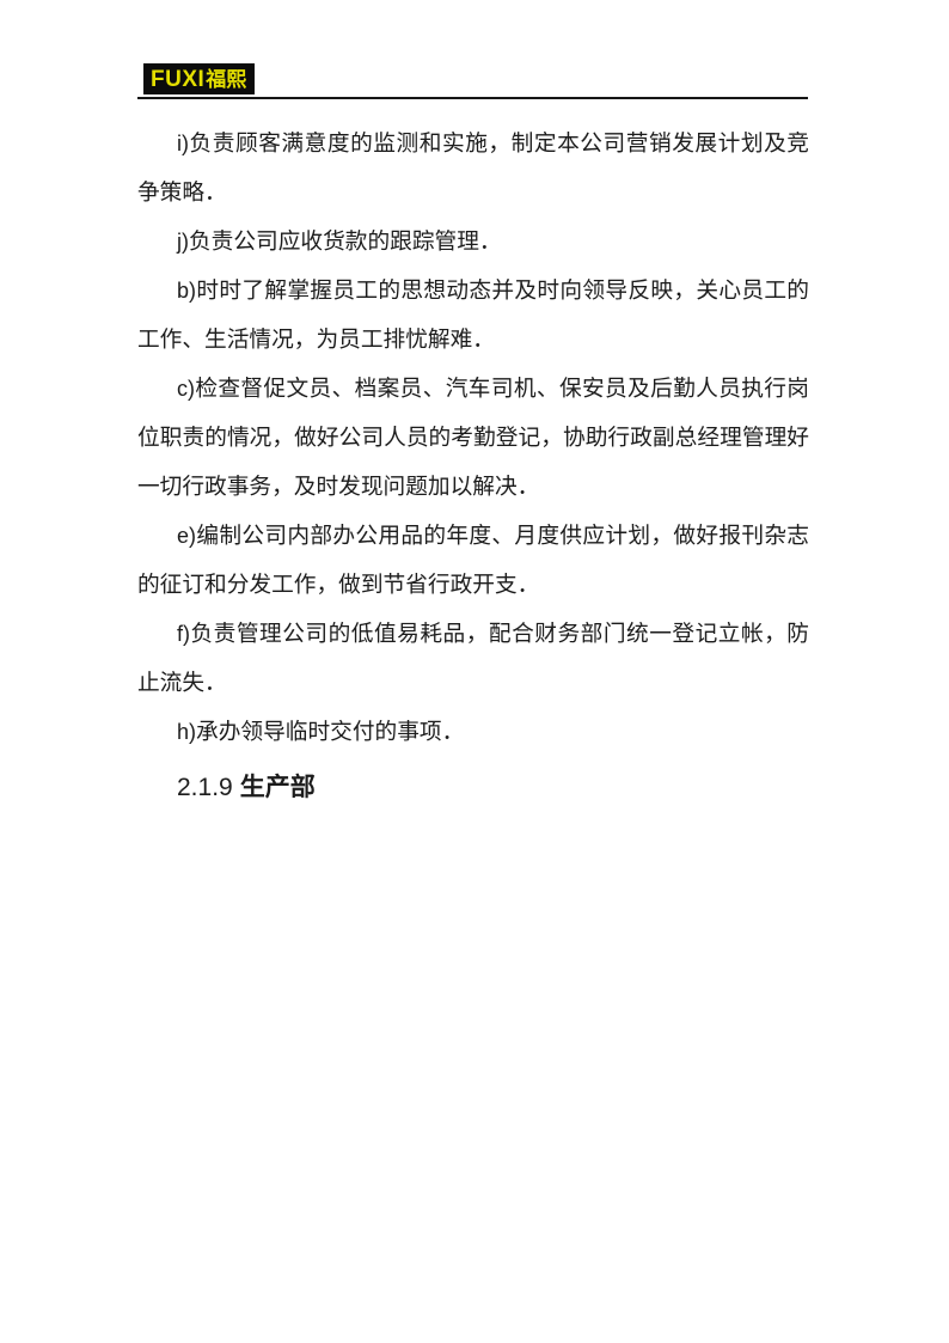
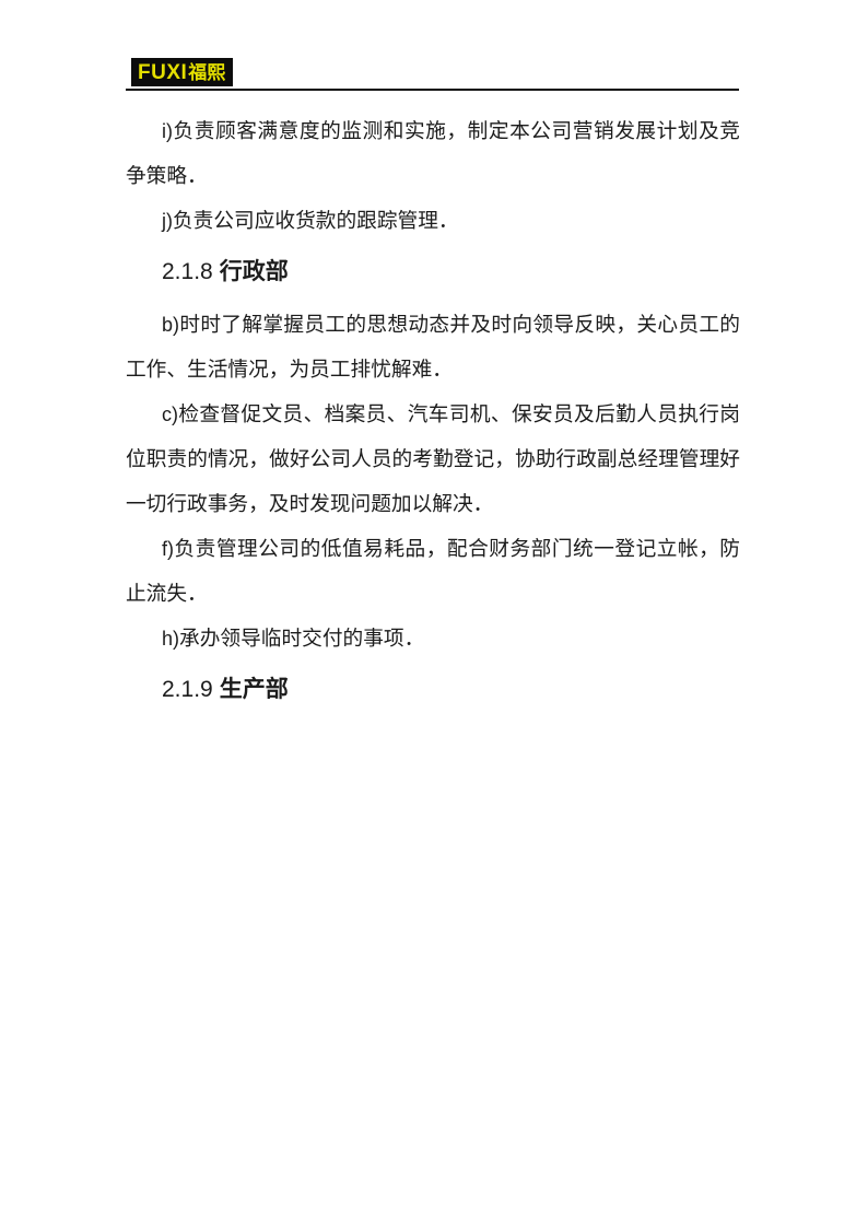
  FUXI
  福熙
  i)负责顾客满意度的监测和实施，制定本公司营销发展计划及竞争策略．
  j)负责公司应收货款的跟踪管理．
+ 2.1.8 行政部
  b)时时了解掌握员工的思想动态并及时向领导反映，关心员工的工作、生活情况，为员工排忧解难．
  c)检查督促文员、档案员、汽车司机、保安员及后勤人员执行岗位职责的情况，做好公司人员的考勤登记，协助行政副总经理管理好一切行政事务，及时发现问题加以解决．
- e)编制公司内部办公用品的年度、月度供应计划，做好报刊杂志的征订和分发工作，做到节省行政开支．
  f)负责管理公司的低值易耗品，配合财务部门统一登记立帐，防止流失．
  h)承办领导临时交付的事项．
  2.1.9 生产部
